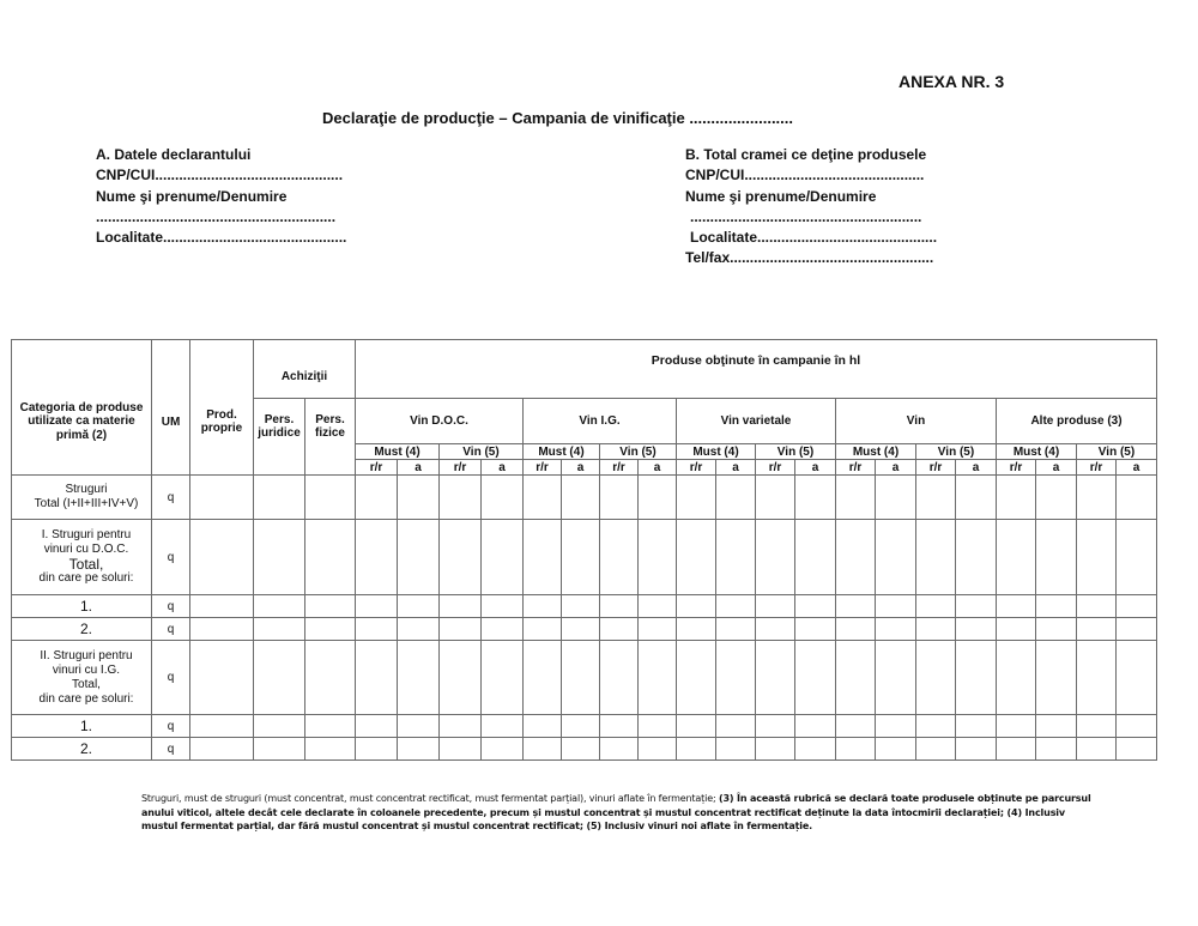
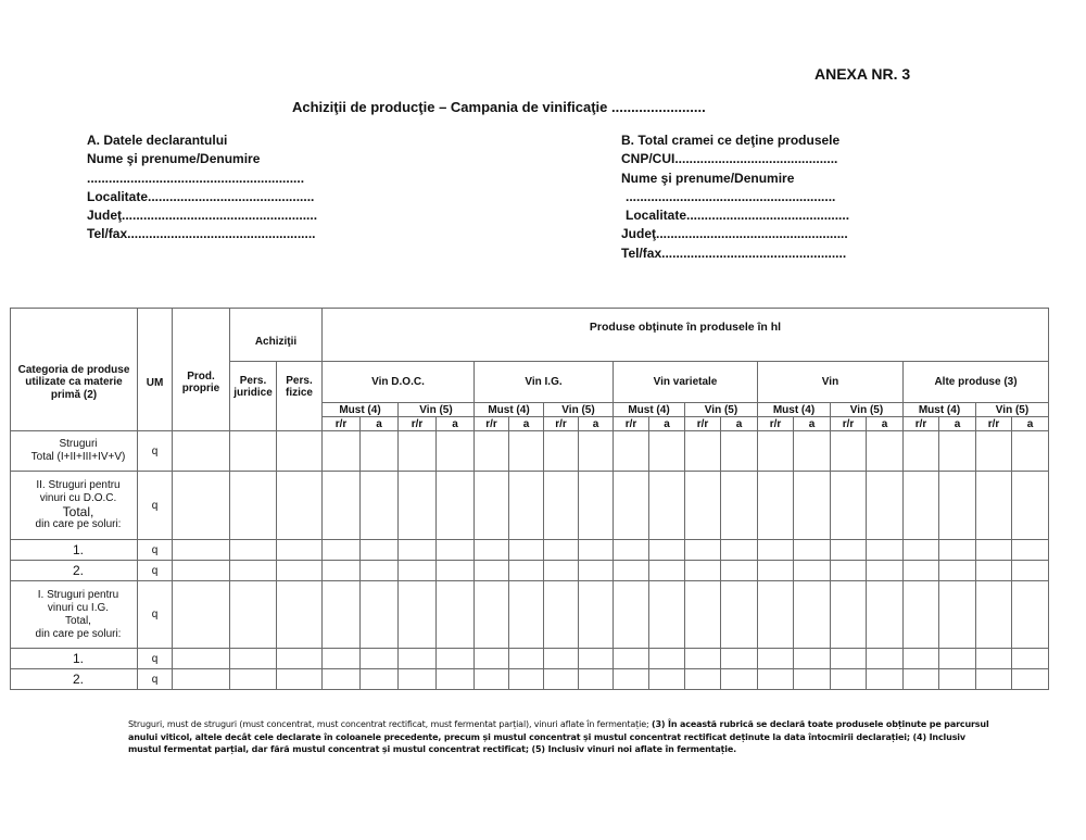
  ANEXA NR. 3
- Declaraţie de producţie – Campania de vinificaţie ........................
+ Achiziţii de producţie – Campania de vinificaţie ........................
  A. Datele declarantului
- CNP/CUI...............................................
  Nume şi prenume/Denumire
  ............................................................
  Localitate..............................................
+ Judeţ......................................................
+ Tel/fax....................................................
  B. Total cramei ce deţine produsele
  CNP/CUI.............................................
  Nume şi prenume/Denumire
  ..........................................................
  Localitate.............................................
+ Judeţ.....................................................
  Tel/fax...................................................
- Categoria de produse utilizate ca materie primă (2)	UM	Prod. proprie	Achiziţii	Produse obţinute în campanie în hl
+ Categoria de produse utilizate ca materie primă (2)	UM	Prod. proprie	Achiziţii	Produse obţinute în produsele în hl
  Pers. juridice	Pers. fizice	Vin D.O.C.	Vin I.G.	Vin varietale	Vin	Alte produse (3)
  Must (4)	Vin (5)	Must (4)	Vin (5)	Must (4)	Vin (5)	Must (4)	Vin (5)	Must (4)	Vin (5)
  r/r	a	r/r	a	r/r	a	r/r	a	r/r	a	r/r	a	r/r	a	r/r	a	r/r	a	r/r	a
  StruguriTotal (I+II+III+IV+V)	q
- I. Struguri pentruvinuri cu D.O.C.Total,din care pe soluri:	q
+ II. Struguri pentruvinuri cu D.O.C.Total,din care pe soluri:	q
  1.	q
  2.	q
- II. Struguri pentruvinuri cu I.G.Total,din care pe soluri:	q
+ I. Struguri pentruvinuri cu I.G.Total,din care pe soluri:	q
  1.	q
  2.	q
  Struguri, must de struguri (must concentrat, must concentrat rectificat, must fermentat parțial), vinuri aflate în fermentație; (3) În această rubrică se declară toate produsele obținute pe parcursul anului viticol, altele decât cele declarate în coloanele precedente, precum și mustul concentrat și mustul concentrat rectificat deținute la data întocmirii declarației; (4) Inclusiv mustul fermentat parțial, dar fără mustul concentrat și mustul concentrat rectificat; (5) Inclusiv vinuri noi aflate în fermentație.
